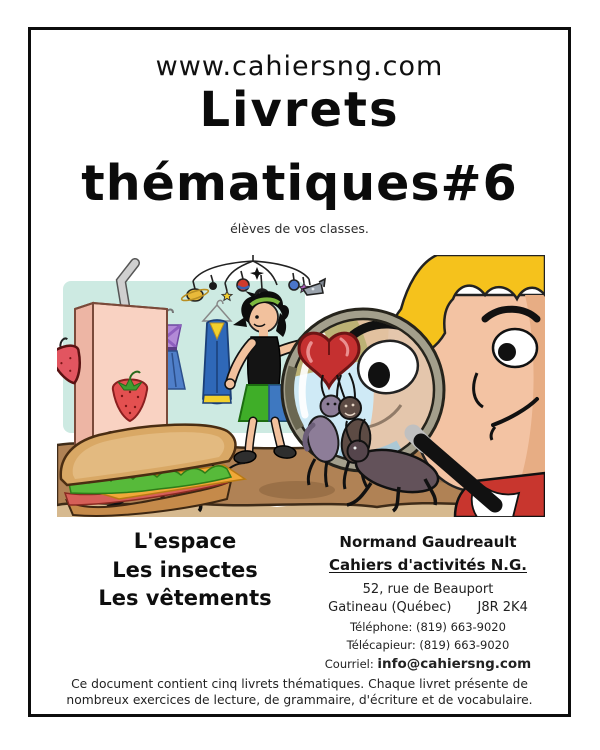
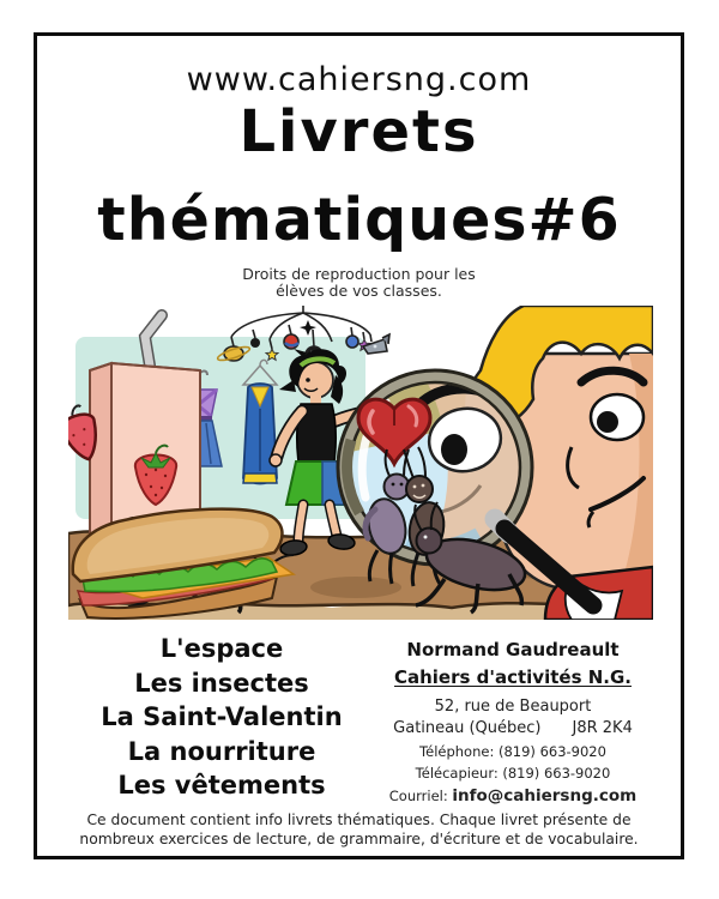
  www.cahiersng.com
  Livrets
  thématiques#6
+ Droits de reproduction pour les
  élèves de vos classes.
  L'espace
  Les insectes
+ La Saint-Valentin
+ La nourriture
  Les vêtements
  Normand Gaudreault
  Cahiers d'activités N.G.
  52, rue de Beauport
  Gatineau (Québec) J8R 2K4
  Téléphone: (819) 663-9020
  Télécapieur: (819) 663-9020
  Courriel: info@cahiersng.com
- Ce document contient cinq livrets thématiques. Chaque livret présente de
+ Ce document contient info livrets thématiques. Chaque livret présente de
  nombreux exercices de lecture, de grammaire, d'écriture et de vocabulaire.
